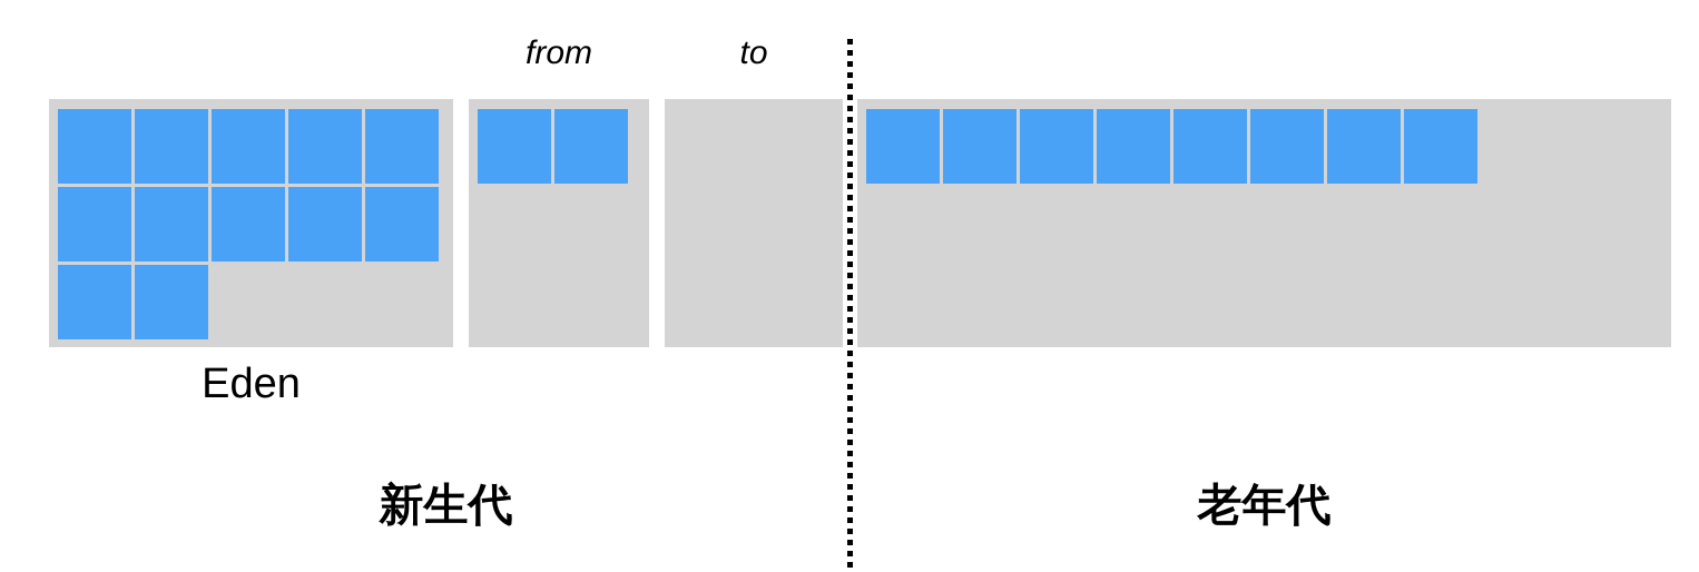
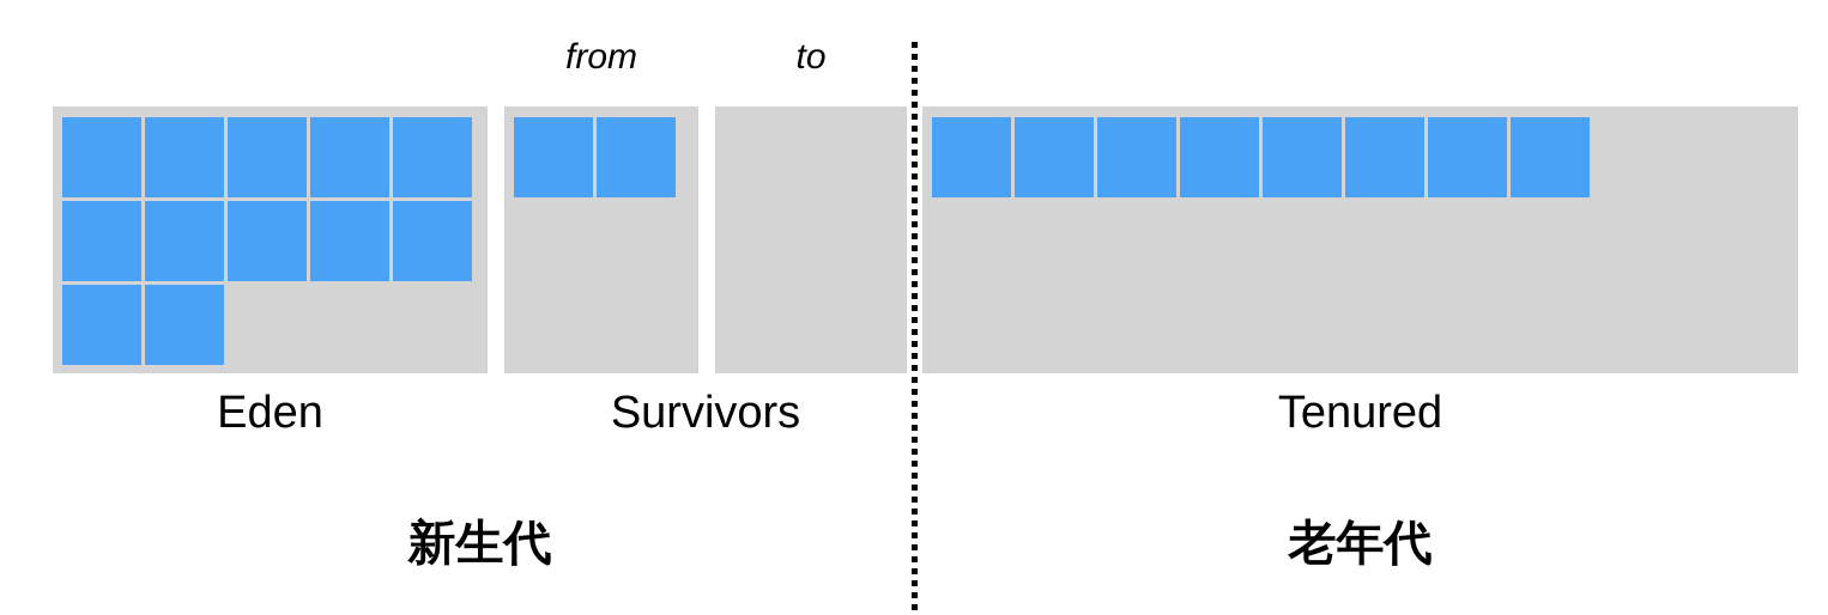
  from
  to
  Eden
+ Survivors
+ Tenured
  新生代
  老年代
